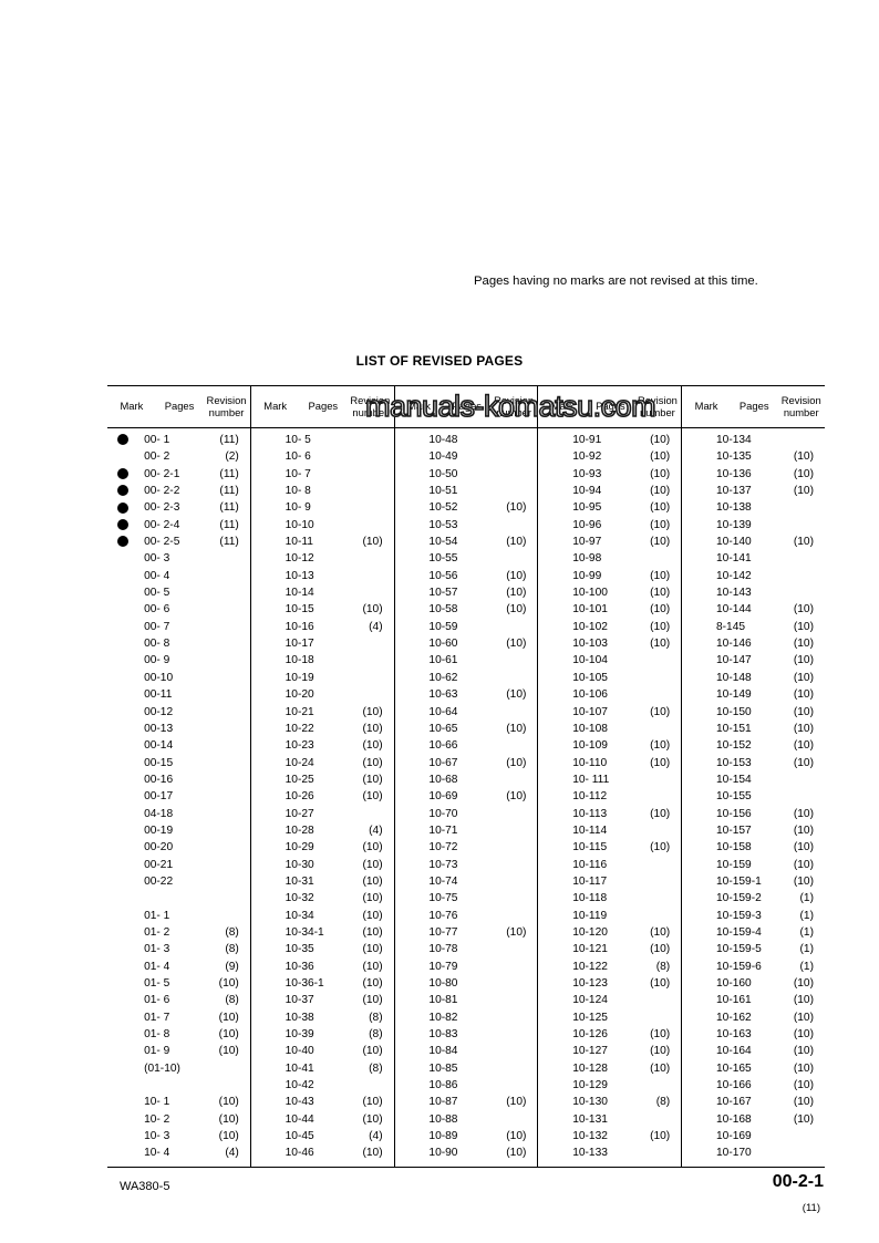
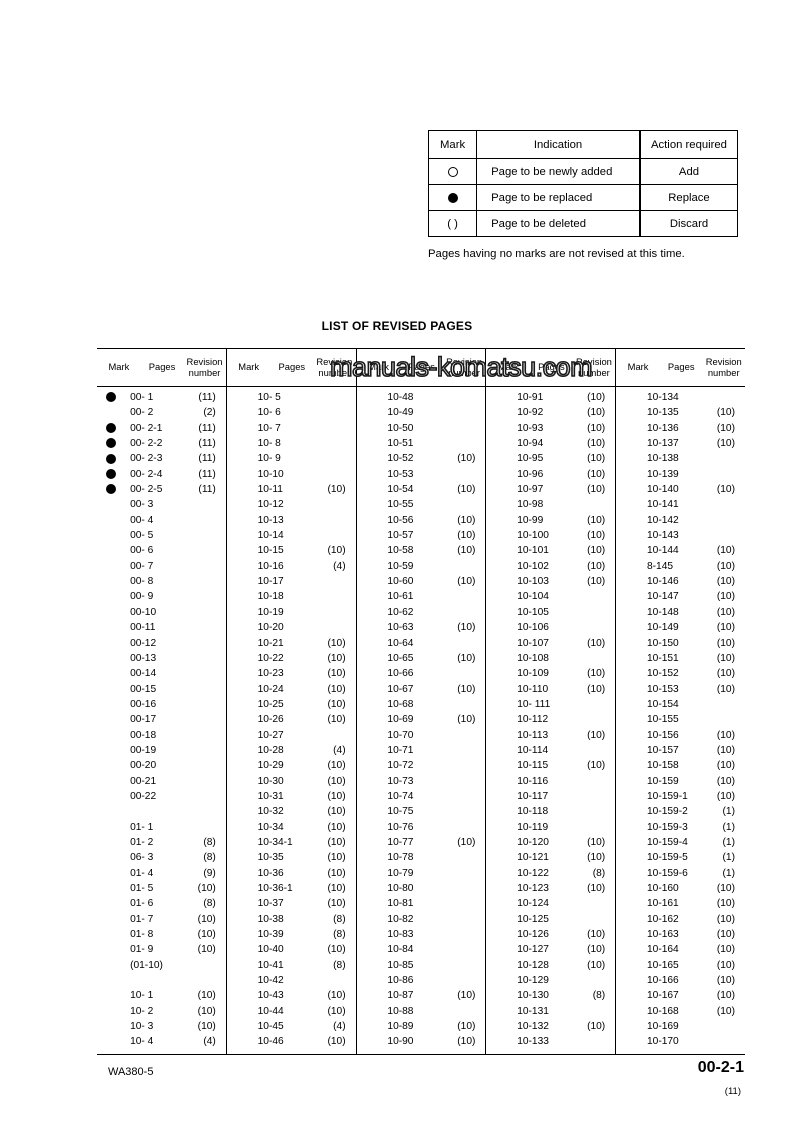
+ Mark	Indication	Action required
+ 	Page to be newly added	Add
+ 	Page to be replaced	Replace
+ ( )	Page to be deleted	Discard
  Pages having no marks are not revised at this time.
  LIST OF REVISED PAGES
  Mark
  Pages
  Revision
  number
  Mark
  Pages
  Revision
  number
  Mark
  Pages
  Revision
  number
  Mark
  Pages
  Revision
  number
  Mark
  Pages
  Revision
  number
  00- 1
  (11)
  00- 2
  (2)
  00- 2-1
  (11)
  00- 2-2
  (11)
  00- 2-3
  (11)
  00- 2-4
  (11)
  00- 2-5
  (11)
  00- 3
  00- 4
  00- 5
  00- 6
  00- 7
  00- 8
  00- 9
  00-10
  00-11
  00-12
  00-13
  00-14
  00-15
  00-16
  00-17
- 04-18
+ 00-18
  00-19
  00-20
  00-21
  00-22
  01- 1
  01- 2
  (8)
- 01- 3
+ 06- 3
  (8)
  01- 4
  (9)
  01- 5
  (10)
  01- 6
  (8)
  01- 7
  (10)
  01- 8
  (10)
  01- 9
  (10)
  (01-10)
  10- 1
  (10)
  10- 2
  (10)
  10- 3
  (10)
  10- 4
  (4)
  10- 5
  10- 6
  10- 7
  10- 8
  10- 9
  10-10
  10-11
  (10)
  10-12
  10-13
  10-14
  10-15
  (10)
  10-16
  (4)
  10-17
  10-18
  10-19
  10-20
  10-21
  (10)
  10-22
  (10)
  10-23
  (10)
  10-24
  (10)
  10-25
  (10)
  10-26
  (10)
  10-27
  10-28
  (4)
  10-29
  (10)
  10-30
  (10)
  10-31
  (10)
  10-32
  (10)
  10-34
  (10)
  10-34-1
  (10)
  10-35
  (10)
  10-36
  (10)
  10-36-1
  (10)
  10-37
  (10)
  10-38
  (8)
  10-39
  (8)
  10-40
  (10)
  10-41
  (8)
  10-42
  10-43
  (10)
  10-44
  (10)
  10-45
  (4)
  10-46
  (10)
  10-48
  10-49
  10-50
  10-51
  10-52
  (10)
  10-53
  10-54
  (10)
  10-55
  10-56
  (10)
  10-57
  (10)
  10-58
  (10)
  10-59
  10-60
  (10)
  10-61
  10-62
  10-63
  (10)
  10-64
  10-65
  (10)
  10-66
  10-67
  (10)
  10-68
  10-69
  (10)
  10-70
  10-71
  10-72
  10-73
  10-74
  10-75
  10-76
  10-77
  (10)
  10-78
  10-79
  10-80
  10-81
  10-82
  10-83
  10-84
  10-85
  10-86
  10-87
  (10)
  10-88
  10-89
  (10)
  10-90
  (10)
  10-91
  (10)
  10-92
  (10)
  10-93
  (10)
  10-94
  (10)
  10-95
  (10)
  10-96
  (10)
  10-97
  (10)
  10-98
  10-99
  (10)
  10-100
  (10)
  10-101
  (10)
  10-102
  (10)
  10-103
  (10)
  10-104
  10-105
  10-106
  10-107
  (10)
  10-108
  10-109
  (10)
  10-110
  (10)
  10- 111
  10-112
  10-113
  (10)
  10-114
  10-115
  (10)
  10-116
  10-117
  10-118
  10-119
  10-120
  (10)
  10-121
  (10)
  10-122
  (8)
  10-123
  (10)
  10-124
  10-125
  10-126
  (10)
  10-127
  (10)
  10-128
  (10)
  10-129
  10-130
  (8)
  10-131
  10-132
  (10)
  10-133
  10-134
  10-135
  (10)
  10-136
  (10)
  10-137
  (10)
  10-138
  10-139
  10-140
  (10)
  10-141
  10-142
  10-143
  10-144
  (10)
  8-145
  (10)
  10-146
  (10)
  10-147
  (10)
  10-148
  (10)
  10-149
  (10)
  10-150
  (10)
  10-151
  (10)
  10-152
  (10)
  10-153
  (10)
  10-154
  10-155
  10-156
  (10)
  10-157
  (10)
  10-158
  (10)
  10-159
  (10)
  10-159-1
  (10)
  10-159-2
  (1)
  10-159-3
  (1)
  10-159-4
  (1)
  10-159-5
  (1)
  10-159-6
  (1)
  10-160
  (10)
  10-161
  (10)
  10-162
  (10)
  10-163
  (10)
  10-164
  (10)
  10-165
  (10)
  10-166
  (10)
  10-167
  (10)
  10-168
  (10)
  10-169
  10-170
  manuals-komatsu.com
  WA380-5
  00-2-1
  (11)
